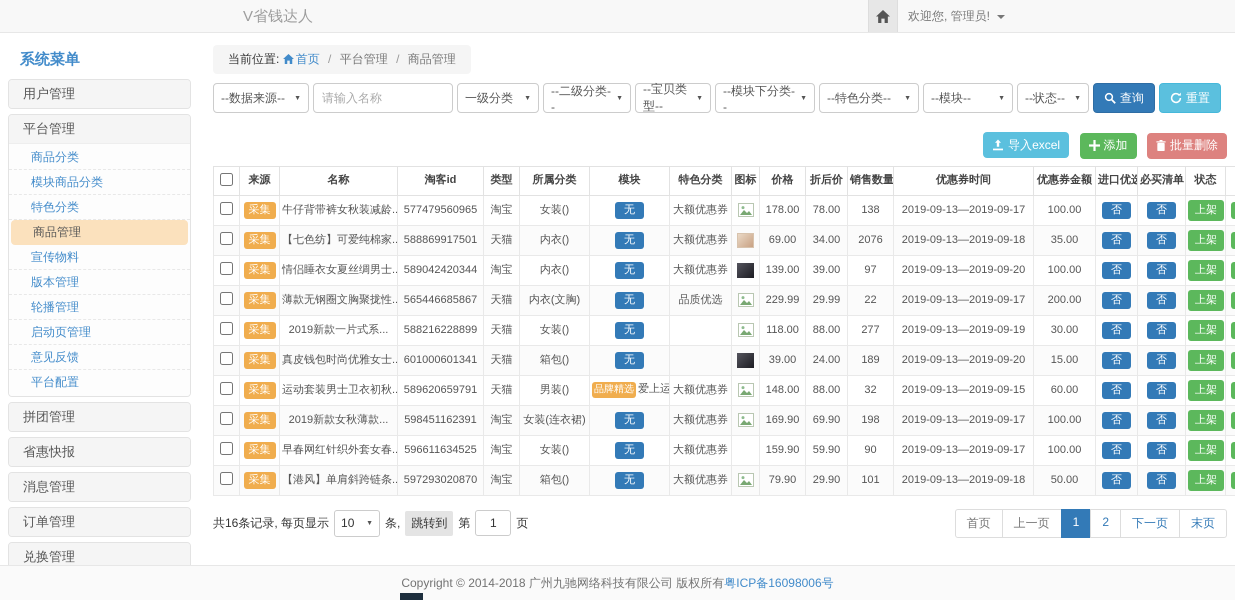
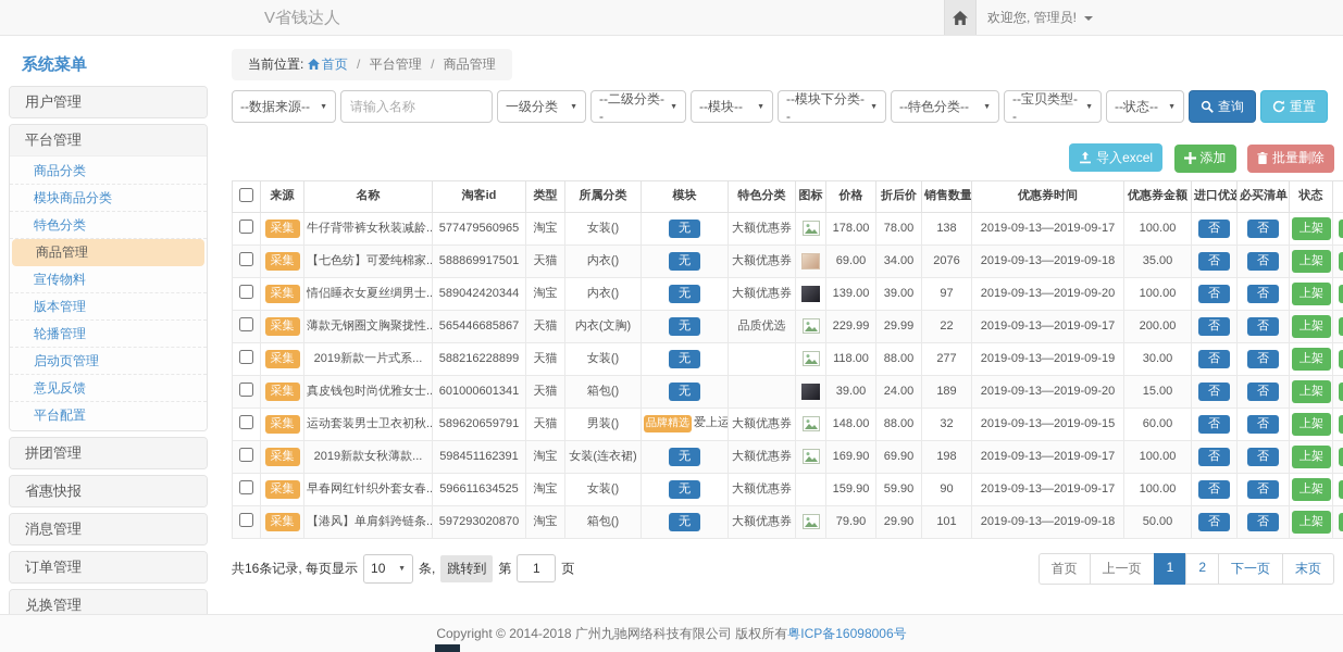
  V省钱达人
  欢迎您, 管理员!
  系统菜单
  用户管理
  平台管理
  商品分类
  模块商品分类
  特色分类
  商品管理
  宣传物料
  版本管理
  轮播管理
  启动页管理
  意见反馈
  平台配置
  拼团管理
  省惠快报
  消息管理
  订单管理
  兑换管理
  当前位置: 首页 / 平台管理 / 商品管理
  --数据来源--
  请输入名称
  一级分类
  --二级分类--
- --宝贝类型--
+ --模块--
  --模块下分类--
  --特色分类--
- --模块--
+ --宝贝类型--
  --状态--
  查询
  重置
  导入excel
  添加
  批量删除
  	来源	名称	淘客id	类型	所属分类	模块	特色分类	图标	价格	折后价	销售数量	优惠券时间	优惠券金额	进口优选	必买清单	状态
  	采集	牛仔背带裤女秋装减龄..	577479560965	淘宝	女装()	无	大额优惠券		178.00	78.00	138	2019-09-13—2019-09-17	100.00	否	否	上架
  	采集	【七色纺】可爱纯棉家..	588869917501	天猫	内衣()	无	大额优惠券		69.00	34.00	2076	2019-09-13—2019-09-18	35.00	否	否	上架
  	采集	情侣睡衣女夏丝绸男士..	589042420344	淘宝	内衣()	无	大额优惠券		139.00	39.00	97	2019-09-13—2019-09-20	100.00	否	否	上架
  	采集	薄款无钢圈文胸聚拢性..	565446685867	天猫	内衣(文胸)	无	品质优选		229.99	29.99	22	2019-09-13—2019-09-17	200.00	否	否	上架
  	采集	2019新款一片式系...	588216228899	天猫	女装()	无			118.00	88.00	277	2019-09-13—2019-09-19	30.00	否	否	上架
  	采集	真皮钱包时尚优雅女士..	601000601341	天猫	箱包()	无			39.00	24.00	189	2019-09-13—2019-09-20	15.00	否	否	上架
  	采集	运动套装男士卫衣初秋..	589620659791	天猫	男装()	品牌精选 爱上运	大额优惠券		148.00	88.00	32	2019-09-13—2019-09-15	60.00	否	否	上架
  	采集	2019新款女秋薄款...	598451162391	淘宝	女装(连衣裙)	无	大额优惠券		169.90	69.90	198	2019-09-13—2019-09-17	100.00	否	否	上架
  	采集	早春网红针织外套女春..	596611634525	淘宝	女装()	无	大额优惠券		159.90	59.90	90	2019-09-13—2019-09-17	100.00	否	否	上架
  	采集	【港风】单肩斜跨链条..	597293020870	淘宝	箱包()	无	大额优惠券		79.90	29.90	101	2019-09-13—2019-09-18	50.00	否	否	上架
  共16条记录, 每页显示
  10
  条,
  跳转到
  第
  1
  页
  首页
  上一页
  1
  2
  下一页
  末页
  Copyright © 2014-2018 广州九驰网络科技有限公司 版权所有
  粤ICP备16098006号
